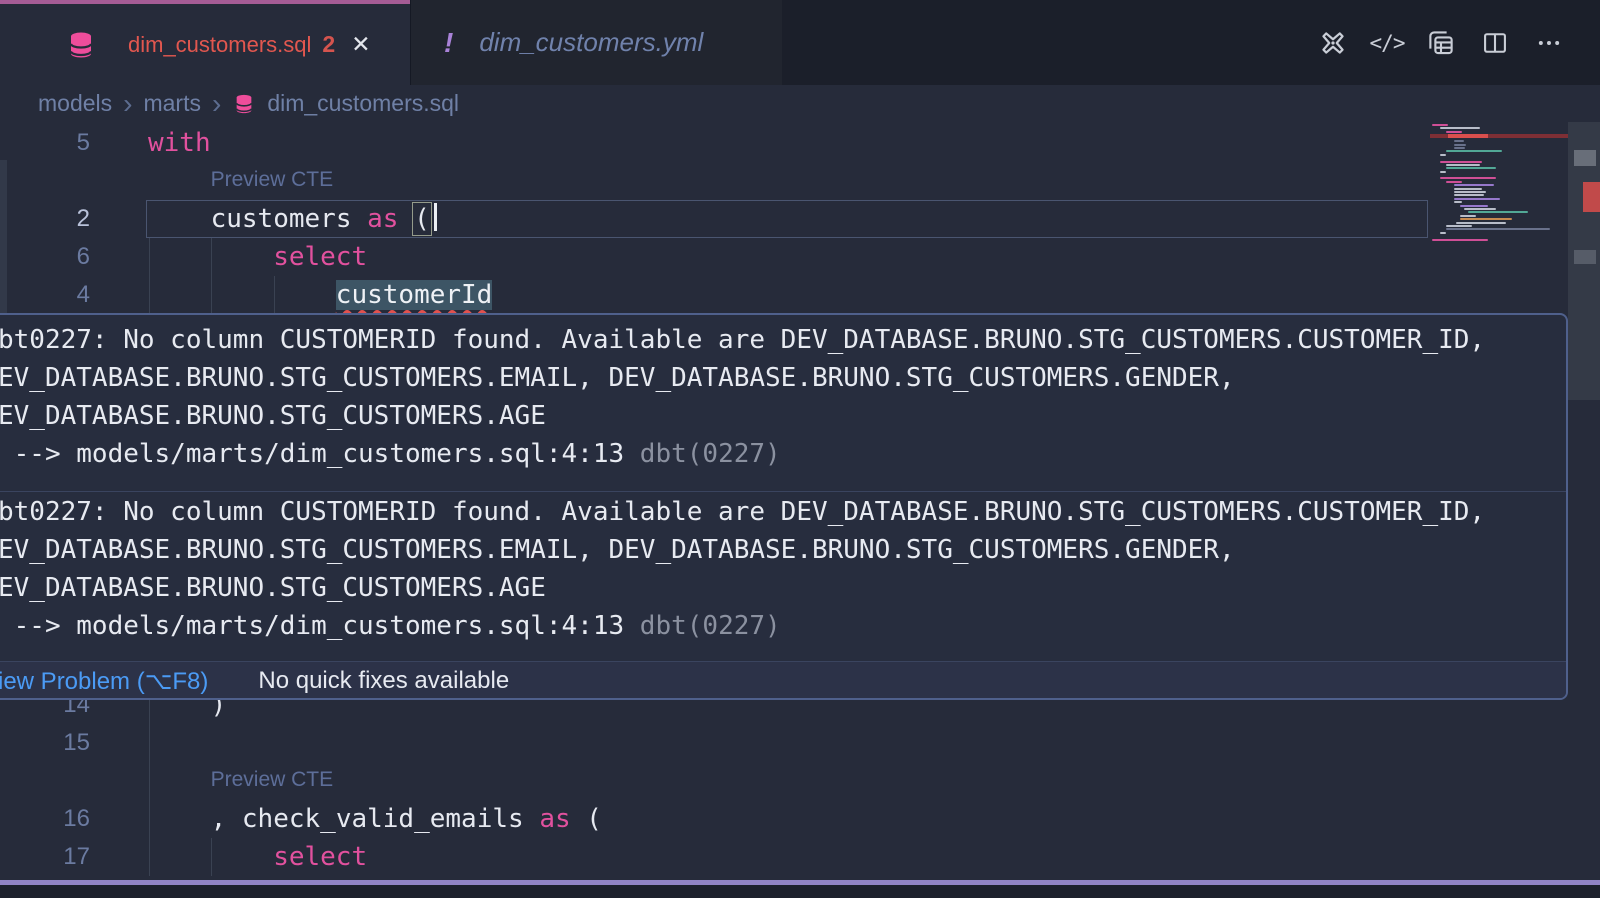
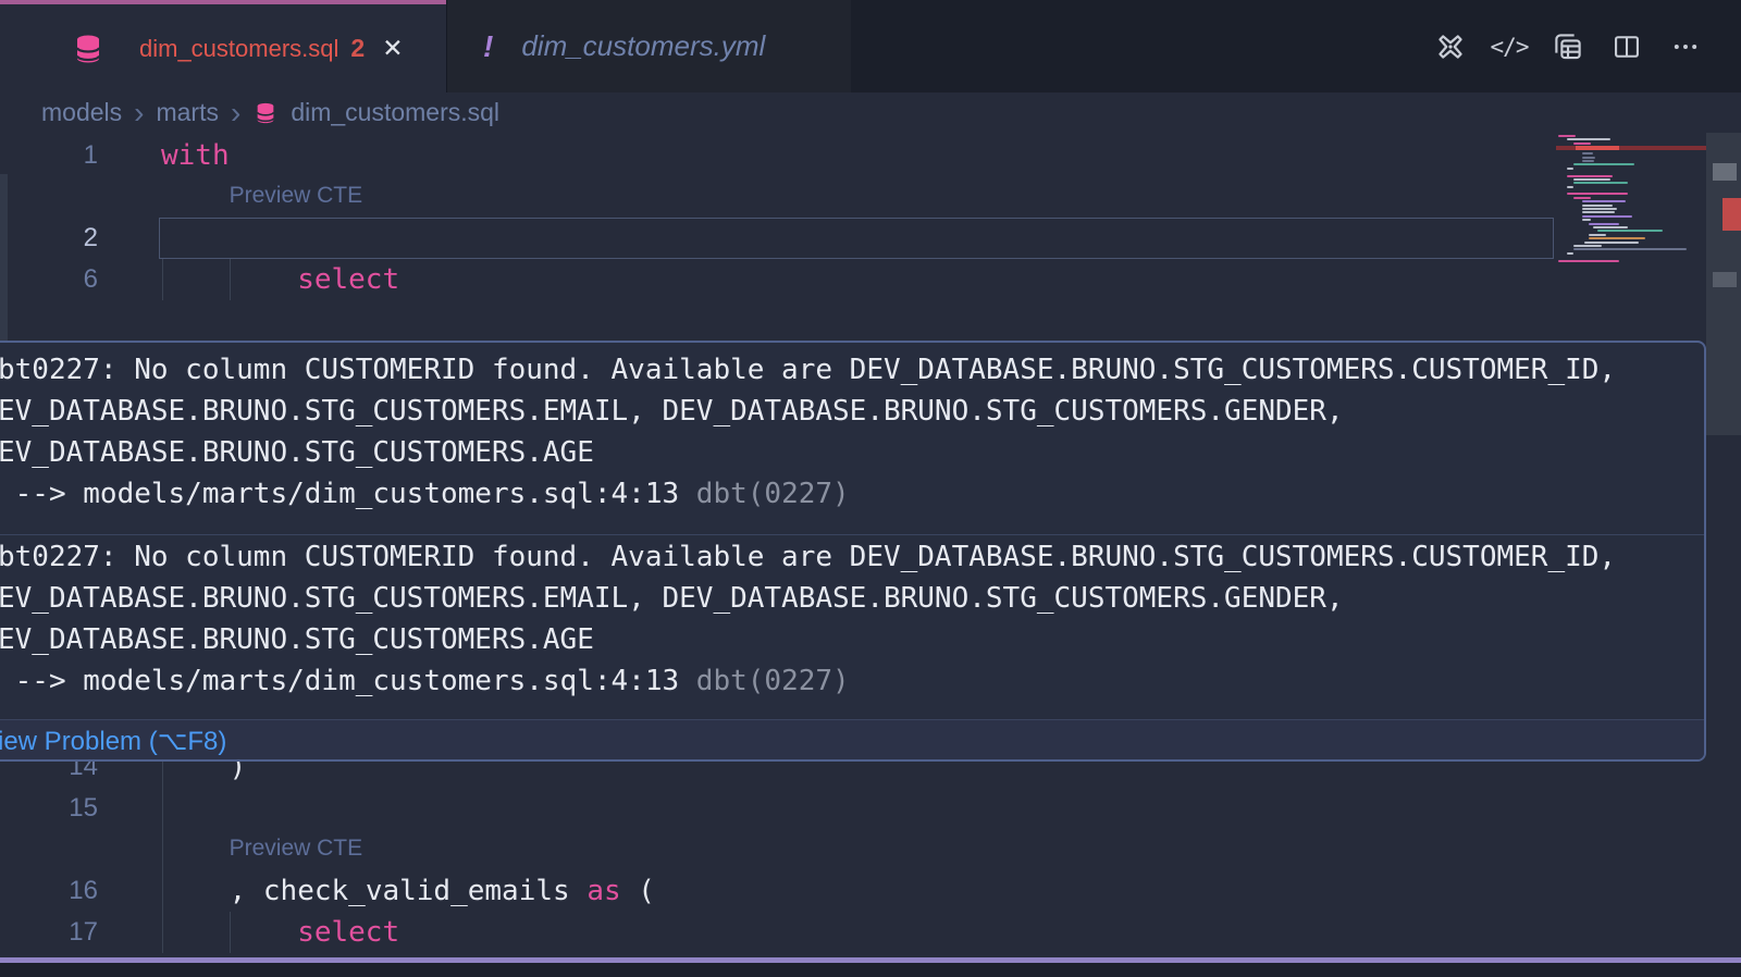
  dim_customers.sql
  2
  ✕
  !
  dim_customers.yml
  </>
  models
  ›
  marts
  ›
  dim_customers.sql
- 5
+ 1
  with
  Preview CTE
  2
- customers as (
  6
  select
- 4
- customerId
  bt0227: No column CUSTOMERID found. Available are DEV_DATABASE.BRUNO.STG_CUSTOMERS.CUSTOMER_ID,
  EV_DATABASE.BRUNO.STG_CUSTOMERS.EMAIL, DEV_DATABASE.BRUNO.STG_CUSTOMERS.GENDER,
  EV_DATABASE.BRUNO.STG_CUSTOMERS.AGE
  --> models/marts/dim_customers.sql:4:13 dbt(0227)
  bt0227: No column CUSTOMERID found. Available are DEV_DATABASE.BRUNO.STG_CUSTOMERS.CUSTOMER_ID,
  EV_DATABASE.BRUNO.STG_CUSTOMERS.EMAIL, DEV_DATABASE.BRUNO.STG_CUSTOMERS.GENDER,
  EV_DATABASE.BRUNO.STG_CUSTOMERS.AGE
  --> models/marts/dim_customers.sql:4:13 dbt(0227)
  iew Problem (⌥F8)
- No quick fixes available
  14
  )
  15
  Preview CTE
  16
  , check_valid_emails as (
  17
  select
